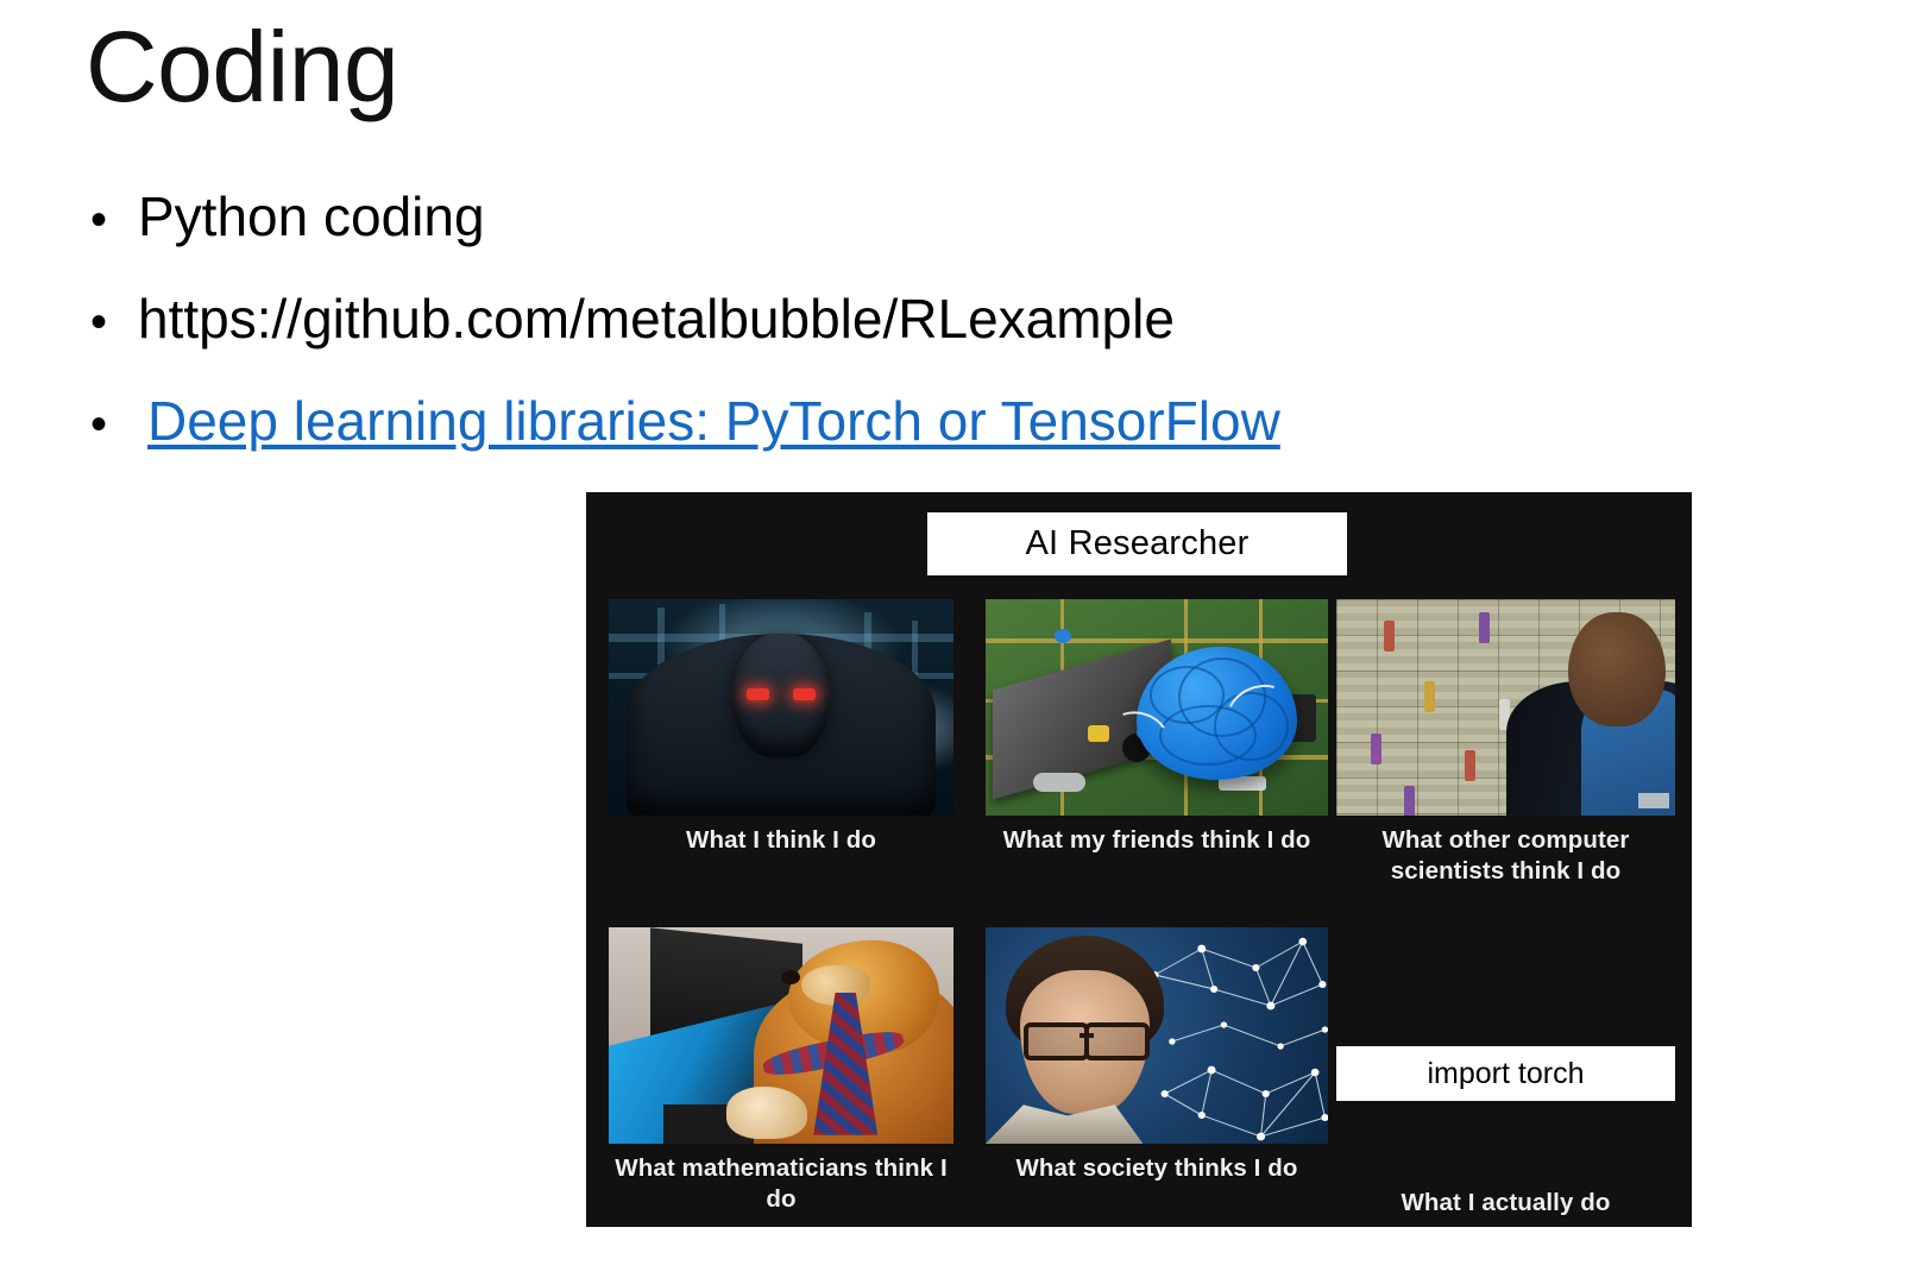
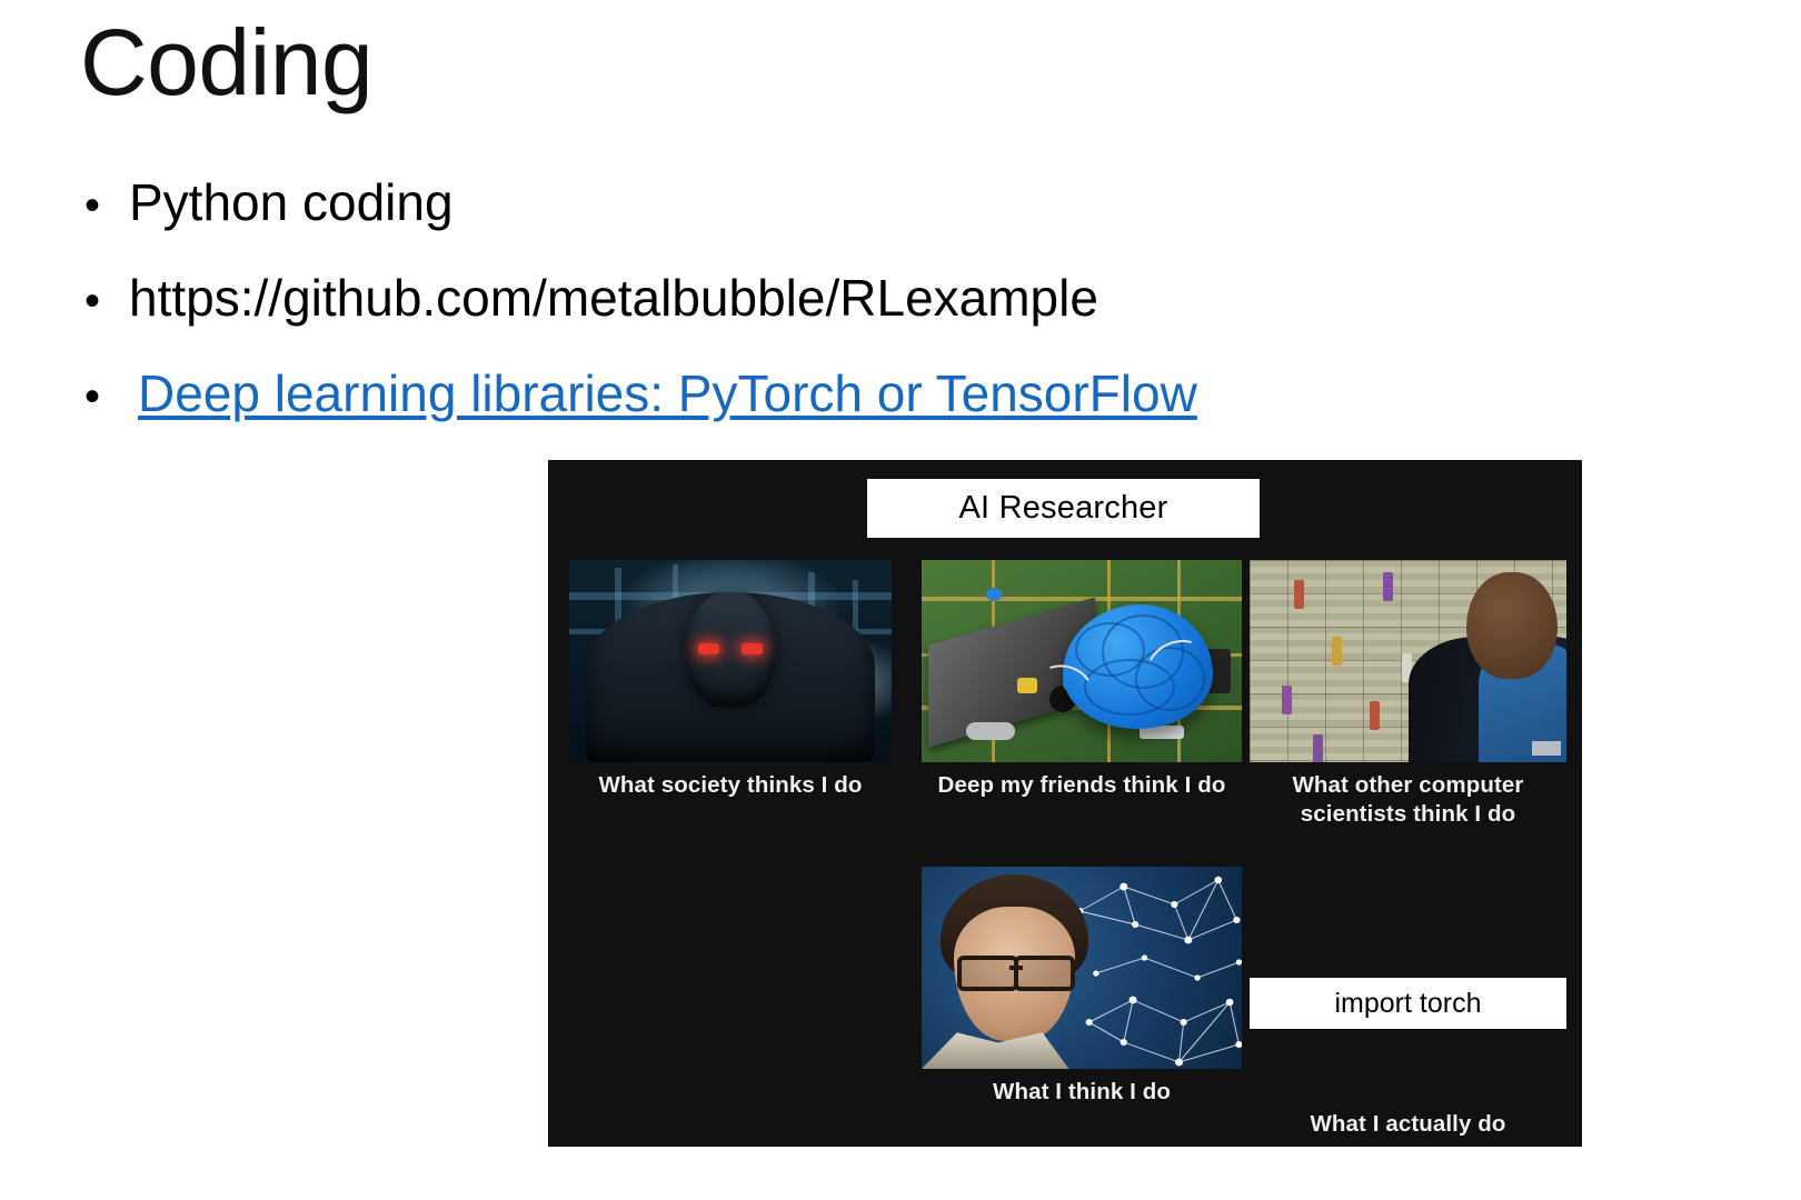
  Coding
  •
  Python coding
  •
  https://github.com/metalbubble/RLexample
  •
  Deep learning libraries: PyTorch or TensorFlow
  AI Researcher
- What I think I do
+ What society thinks I do
- What my friends think I do
+ Deep my friends think I do
  What other computer
  scientists think I do
- What mathematicians think I do
- What society thinks I do
+ What I think I do
  import torch
  What I actually do
